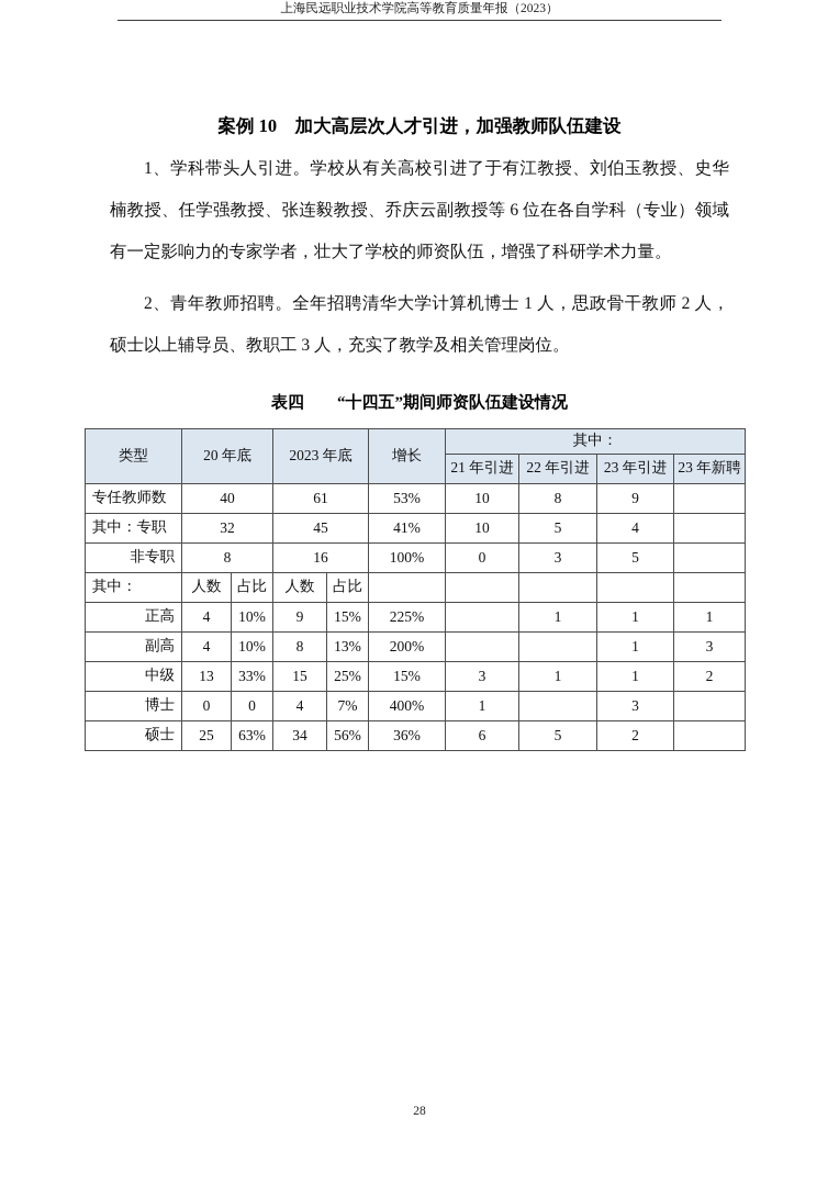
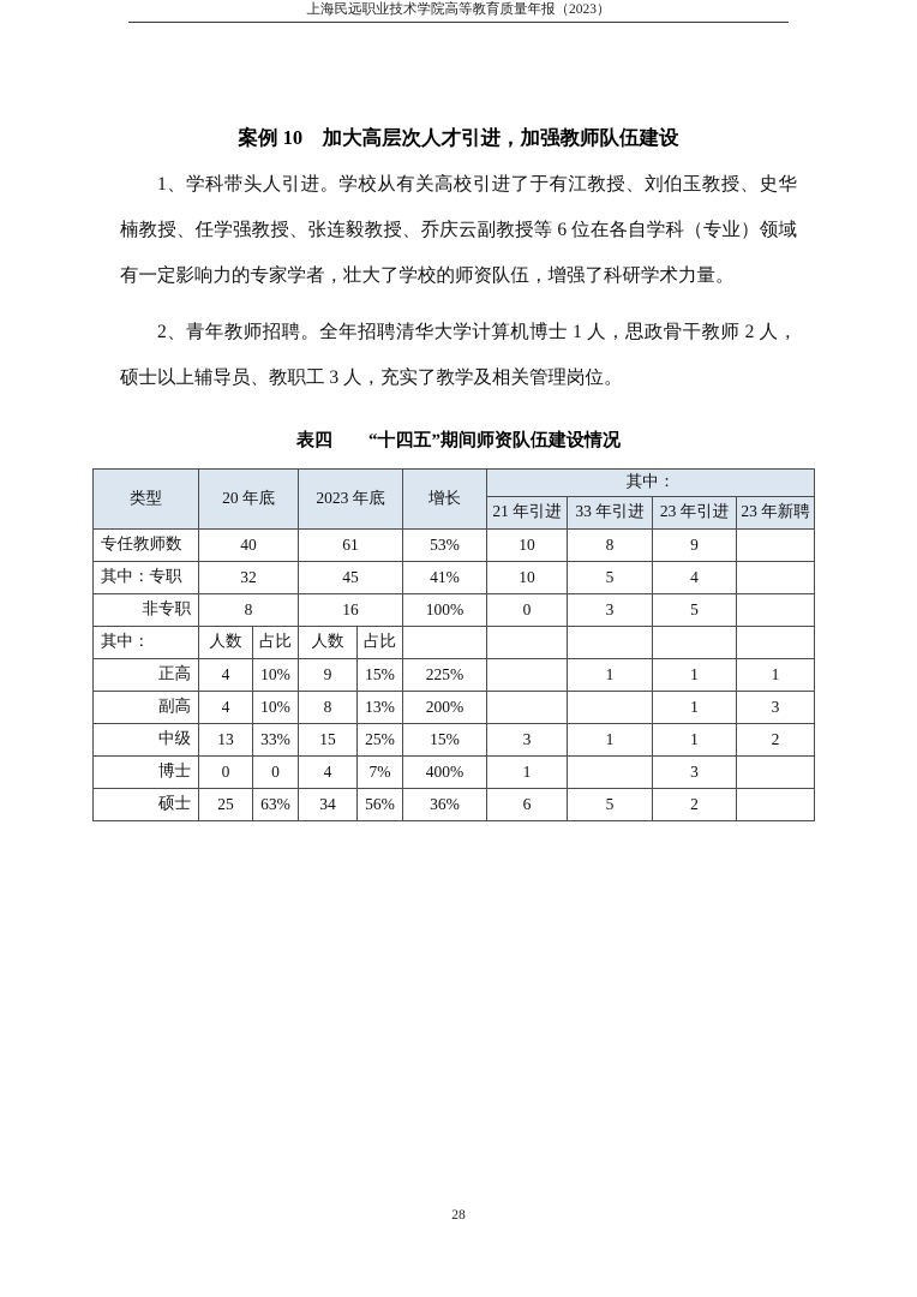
  上海民远职业技术学院高等教育质量年报（2023）
  案例 10 加大高层次人才引进，加强教师队伍建设
  1、学科带头人引进。学校从有关高校引进了于有江教授、刘伯玉教授、史华楠教授、任学强教授、张连毅教授、乔庆云副教授等 6 位在各自学科（专业）领域有一定影响力的专家学者，壮大了学校的师资队伍，增强了科研学术力量。
  2、青年教师招聘。全年招聘清华大学计算机博士 1 人，思政骨干教师 2 人，硕士以上辅导员、教职工 3 人，充实了教学及相关管理岗位。
  表四 “十四五”期间师资队伍建设情况
  类型	20 年底	2023 年底	增长	其中：
- 21 年引进	22 年引进	23 年引进	23 年新聘
+ 21 年引进	33 年引进	23 年引进	23 年新聘
  专任教师数	40	61	53%	10	8	9
  其中：专职	32	45	41%	10	5	4
  非专职	8	16	100%	0	3	5
  其中：	人数	占比	人数	占比
  正高	4	10%	9	15%	225%		1	1	1
  副高	4	10%	8	13%	200%			1	3
  中级	13	33%	15	25%	15%	3	1	1	2
  博士	0	0	4	7%	400%	1		3
  硕士	25	63%	34	56%	36%	6	5	2
  28
